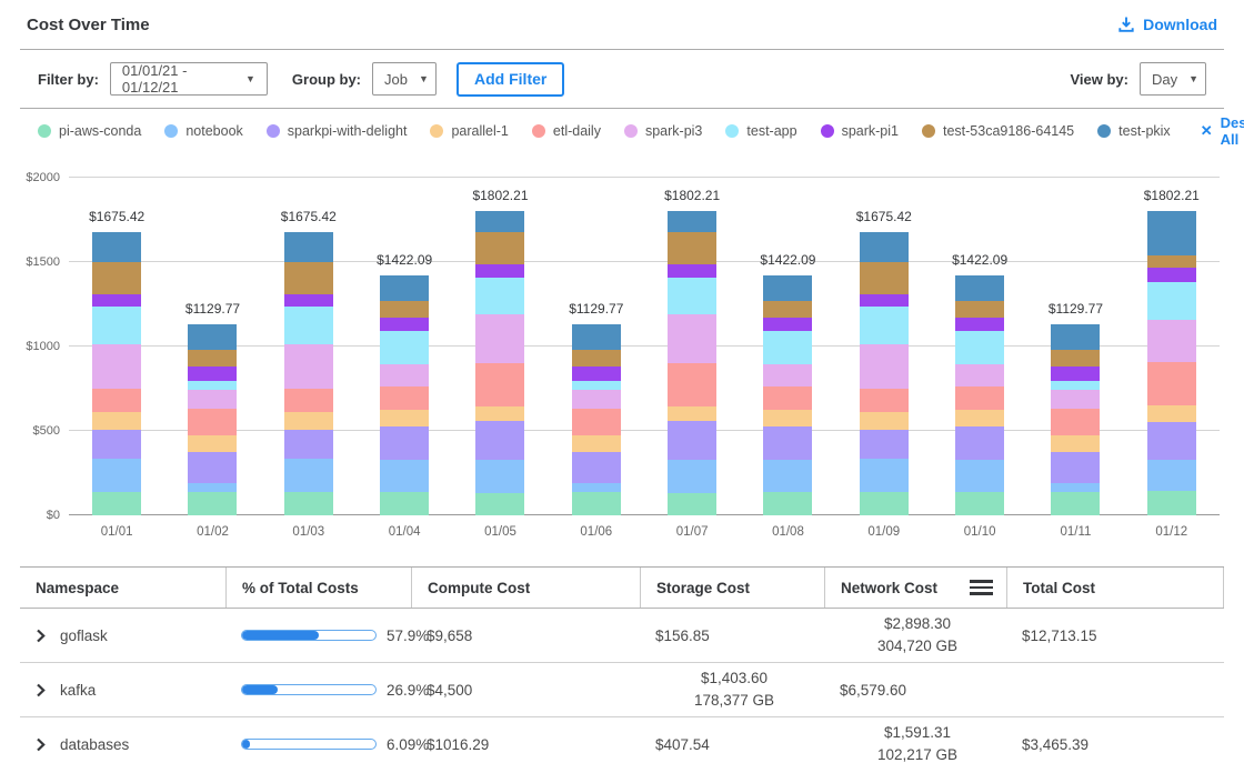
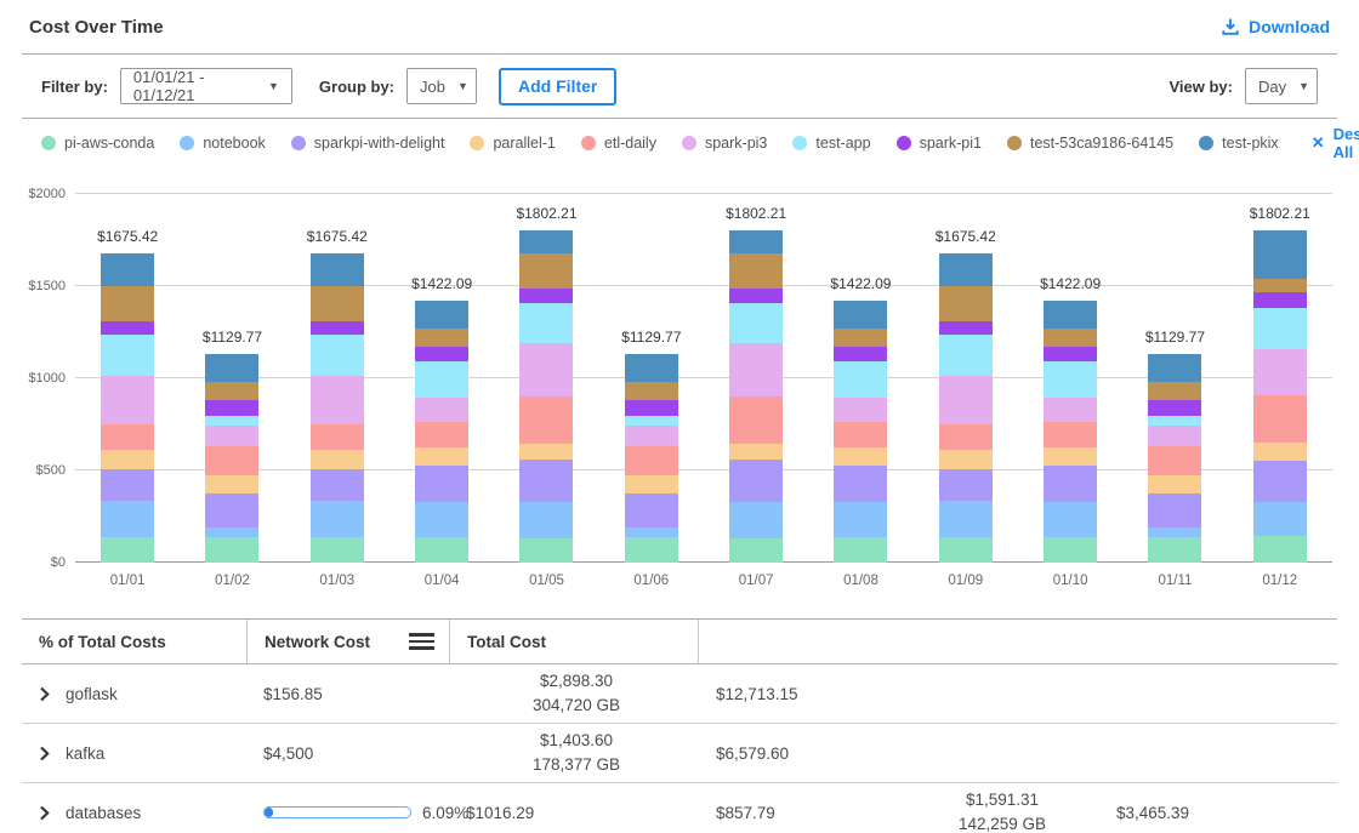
  Cost Over Time
  Download
  Filter by:
  01/01/21 - 01/12/21
  ▼
  Group by:
  Job
  ▼
  Add Filter
  View by:
  Day
  ▼
  pi-aws-conda
  notebook
  sparkpi-with-delight
  parallel-1
  etl-daily
  spark-pi3
  test-app
  spark-pi1
  test-53ca9186-64145
  test-pkix
  ✕
  $0
  $500
  $1000
  $1500
  $2000
  $1675.42
  01/01
  $1129.77
  01/02
  $1675.42
  01/03
  $1422.09
  01/04
  $1802.21
  01/05
  $1129.77
  01/06
  $1802.21
  01/07
  $1422.09
  01/08
  $1675.42
  01/09
  $1422.09
  01/10
  $1129.77
  01/11
  $1802.21
  01/12
- Namespace
  % of Total Costs
- Compute Cost
- Storage Cost
  Network Cost
  Total Cost
  goflask
- 57.9%
- $9,658
  $156.85
  $2,898.30
  304,720 GB
  $12,713.15
  kafka
- 26.9%
  $4,500
  $1,403.60
  178,377 GB
  $6,579.60
  databases
  6.09%
  $1016.29
- $407.54
+ $857.79
  $1,591.31
- 102,217 GB
+ 142,259 GB
  $3,465.39
